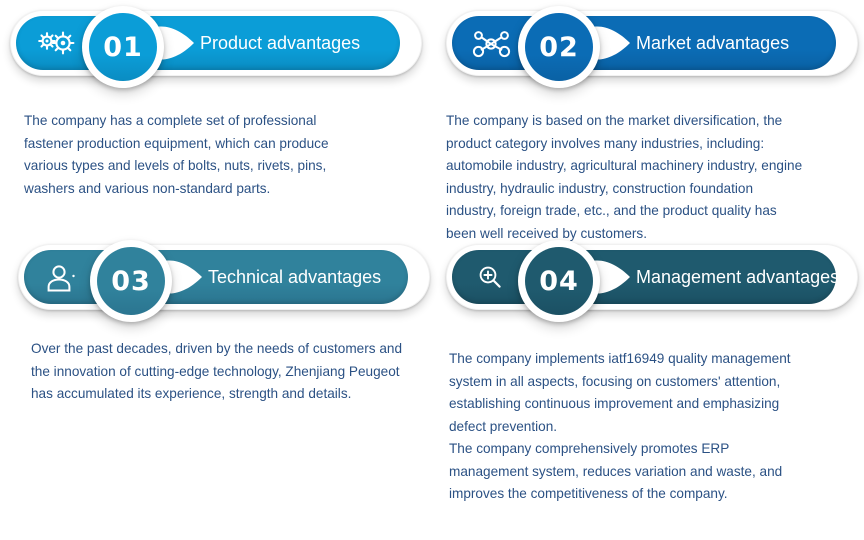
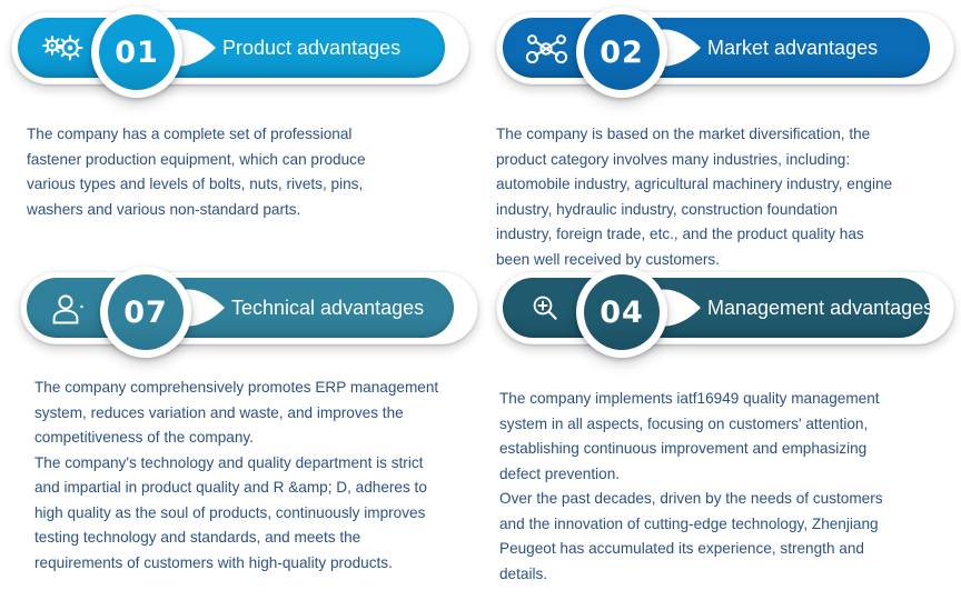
  01
  Product advantages
  The company has a complete set of professional fastener production equipment, which can produce various types and levels of bolts, nuts, rivets, pins, washers and various non-standard parts.
  02
  Market advantages
  The company is based on the market diversification, the product category involves many industries, including: automobile industry, agricultural machinery industry, engine industry, hydraulic industry, construction foundation industry, foreign trade, etc., and the product quality has been well received by customers.
- 03
+ 07
  Technical advantages
- Over the past decades, driven by the needs of customers and the innovation of cutting-edge technology, Zhenjiang Peugeot has accumulated its experience, strength and details.
+ The company comprehensively promotes ERP management system, reduces variation and waste, and improves the competitiveness of the company.
+ The company's technology and quality department is strict and impartial in product quality and R &amp; D, adheres to high quality as the soul of products, continuously improves testing technology and standards, and meets the requirements of customers with high-quality products.
  04
  Management advantages
  The company implements iatf16949 quality management system in all aspects, focusing on customers' attention, establishing continuous improvement and emphasizing defect prevention.
- The company comprehensively promotes ERP management system, reduces variation and waste, and improves the competitiveness of the company.
+ Over the past decades, driven by the needs of customers and the innovation of cutting-edge technology, Zhenjiang Peugeot has accumulated its experience, strength and details.
